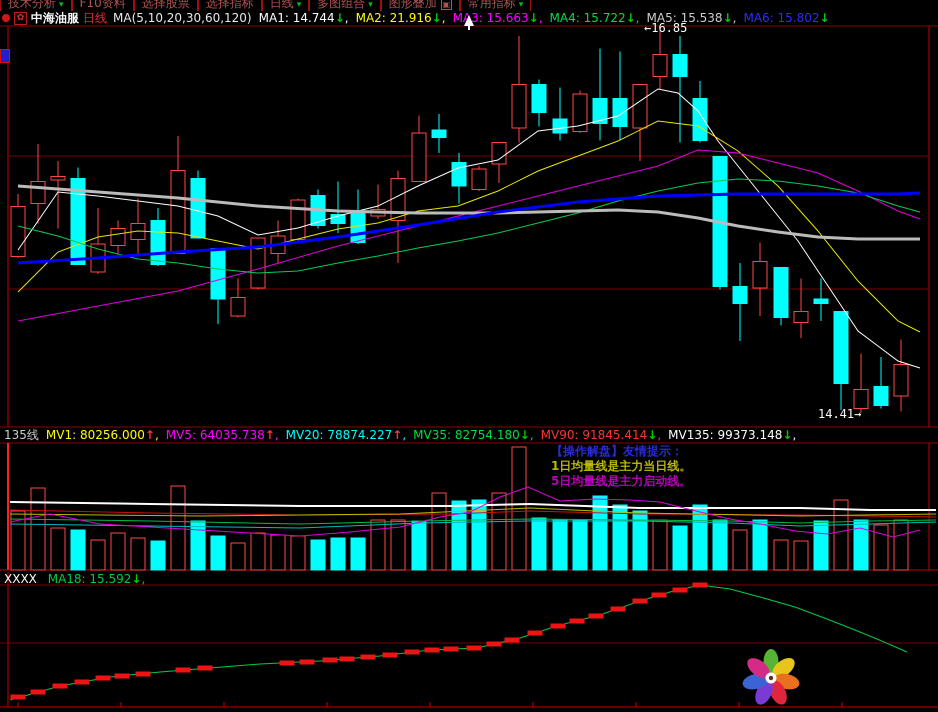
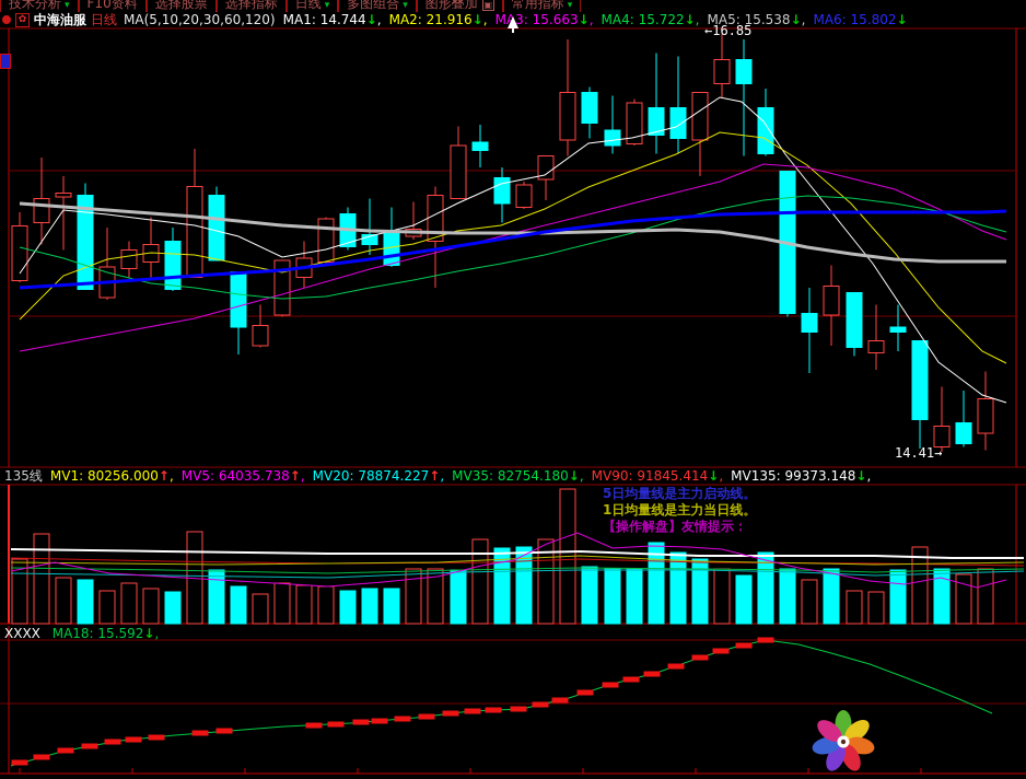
  技术分析 ▾ F10资料 选择股票 选择指标 日线 ▾ 多图组合 ▾ 图形叠加 ▣ 常用指标 ▾
  ✿ 中海油服 日线 MA(5,10,20,30,60,120) MA1: 14.744↓, MA2: 21.916↓, M3: 15.663↓, MA4: 15.722↓, MA5: 15.538↓, MA6: 15.802↓
  ←16.85
  14.41→
  135线 MV1: 80256.000↑, MV5: 64035.738↑, MV20: 78874.227↑, MV35: 82754.180↓, MV90: 91845.414↓, MV135: 99373.148↓,
- 【操作解盘】友情提示：
+ 5日均量线是主力启动线。
  1日均量线是主力当日线。
- 5日均量线是主力启动线。
+ 【操作解盘】友情提示：
  XXXX MA18: 15.592↓,
